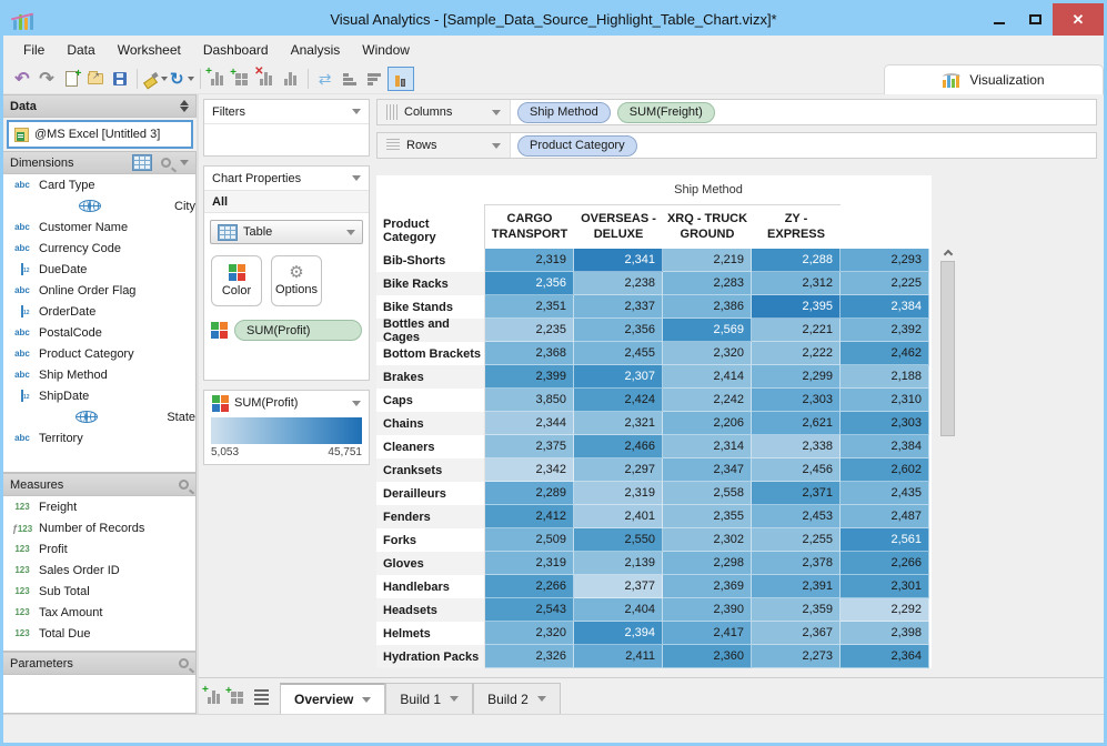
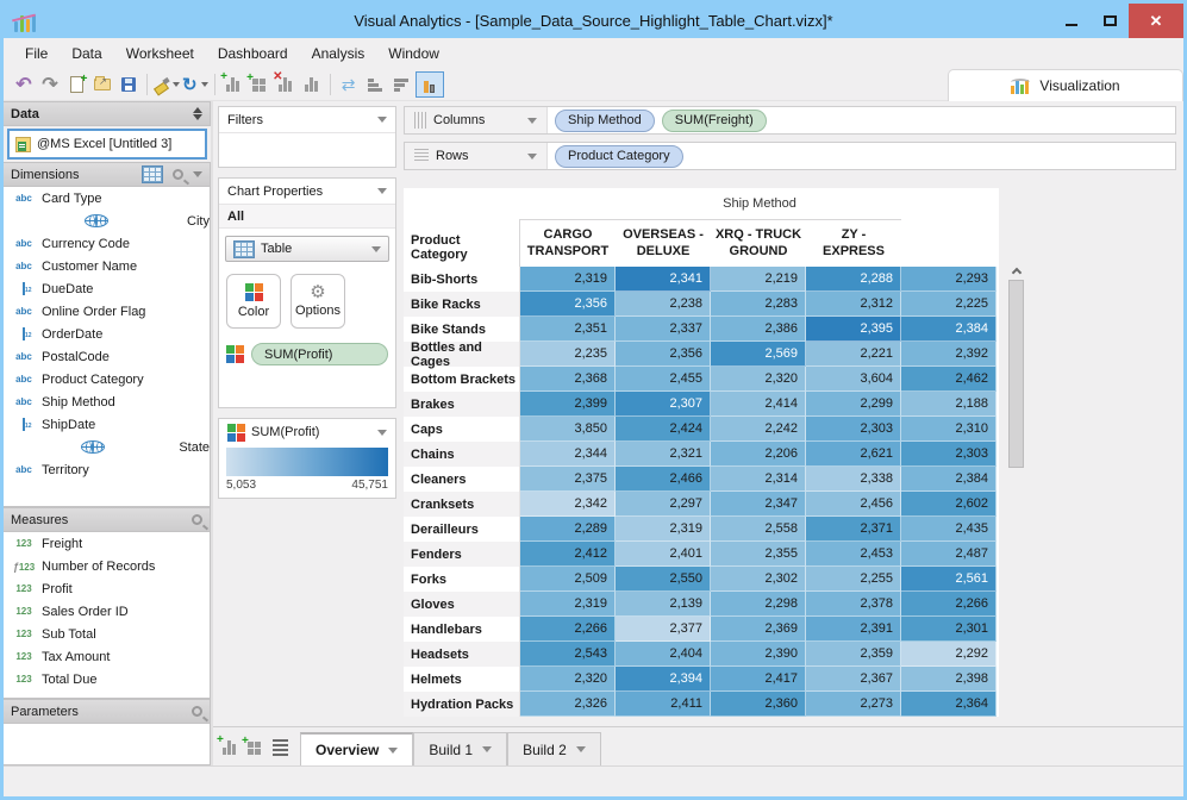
  Visual Analytics - [Sample_Data_Source_Highlight_Table_Chart.vizx]*
  ✕
  File
  Data
  Worksheet
  Dashboard
  Analysis
  Window
  ↶
  ↷
  +
  ↻
  +
  +
  ✕
  ⇄
  Visualization
  Data
  @MS Excel [Untitled 3]
  Dimensions
  abc
  Card Type
  City
  abc
- Customer Name
+ Currency Code
  abc
- Currency Code
+ Customer Name
  DueDate
  abc
  Online Order Flag
  OrderDate
  abc
  PostalCode
  abc
  Product Category
  abc
  Ship Method
  ShipDate
  State
  abc
  Territory
  Measures
  123
  Freight
  ƒ123
  Number of Records
  123
  Profit
  123
  Sales Order ID
  123
  Sub Total
  123
  Tax Amount
  123
  Total Due
  Parameters
  Filters
  Chart Properties
  All
  Table
  Color
  ⚙
  Options
  SUM(Profit)
  SUM(Profit)
  5,053
  45,751
  Columns
  Ship Method SUM(Freight)
  Rows
  Product Category
  Ship Method
  Product Category
  CARGO TRANSPORT
  OVERSEAS - DELUXE
  XRQ - TRUCK GROUND
  ZY - EXPRESS
  Bib-Shorts
  2,319
  2,341
  2,219
  2,288
  2,293
  Bike Racks
  2,356
  2,238
  2,283
  2,312
  2,225
  Bike Stands
  2,351
  2,337
  2,386
  2,395
  2,384
  Bottles and Cages
  2,235
  2,356
  2,569
  2,221
  2,392
  Bottom Brackets
  2,368
  2,455
  2,320
- 2,222
+ 3,604
  2,462
  Brakes
  2,399
  2,307
  2,414
  2,299
  2,188
  Caps
  3,850
  2,424
  2,242
  2,303
  2,310
  Chains
  2,344
  2,321
  2,206
  2,621
  2,303
  Cleaners
  2,375
  2,466
  2,314
  2,338
  2,384
  Cranksets
  2,342
  2,297
  2,347
  2,456
  2,602
  Derailleurs
  2,289
  2,319
  2,558
  2,371
  2,435
  Fenders
  2,412
  2,401
  2,355
  2,453
  2,487
  Forks
  2,509
  2,550
  2,302
  2,255
  2,561
  Gloves
  2,319
  2,139
  2,298
  2,378
  2,266
  Handlebars
  2,266
  2,377
  2,369
  2,391
  2,301
  Headsets
  2,543
  2,404
  2,390
  2,359
  2,292
  Helmets
  2,320
  2,394
  2,417
  2,367
  2,398
  Hydration Packs
  2,326
  2,411
  2,360
  2,273
  2,364
  +
  +
  Overview
  Build 1
  Build 2
